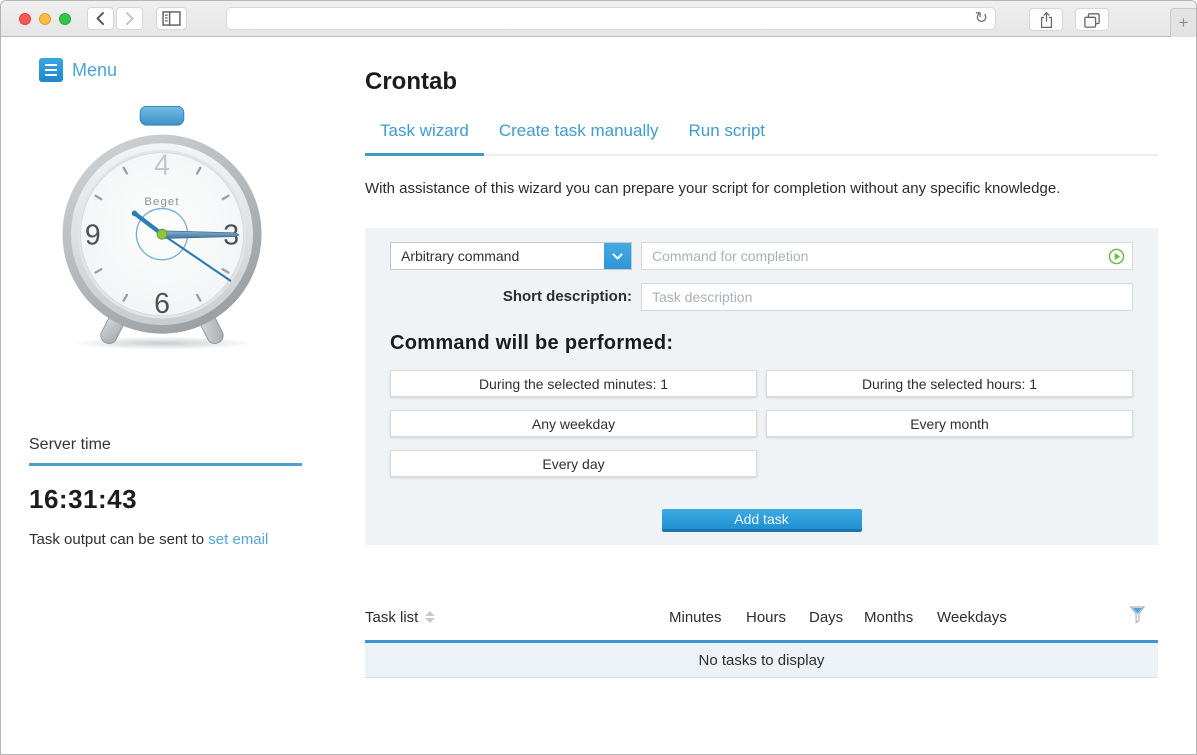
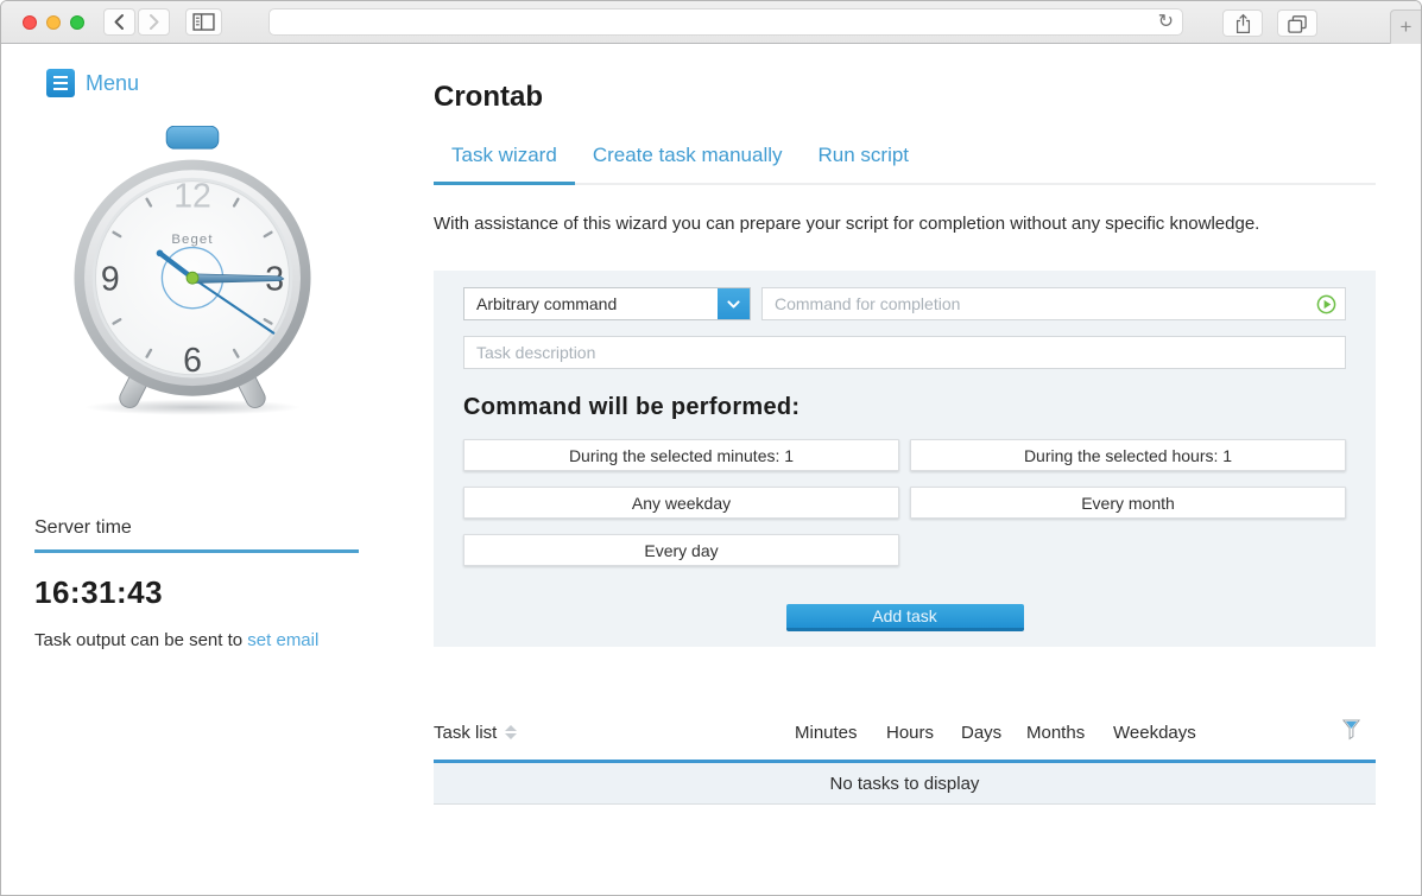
  ↻
  +
  Menu
- 4
+ 12
  6
  9
  Beget
  Server time
  16:31:43
  Task output can be sent to set email
  Crontab
  Task wizard
  Create task manually
  Run script
  With assistance of this wizard you can prepare your script for completion without any specific knowledge.
  Arbitrary command
  Command for completion
- Short description:
  Task description
  Command will be performed:
  During the selected minutes: 1
  During the selected hours: 1
  Any weekday
  Every month
  Every day
  Add task
  Task list
  Minutes
  Hours
  Days
  Months
  Weekdays
  No tasks to display
